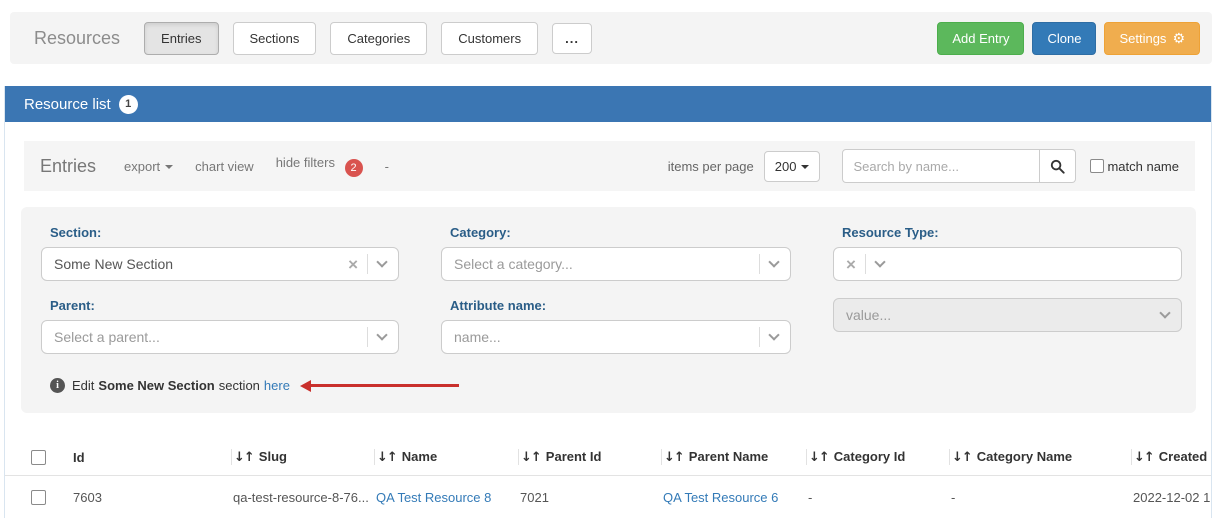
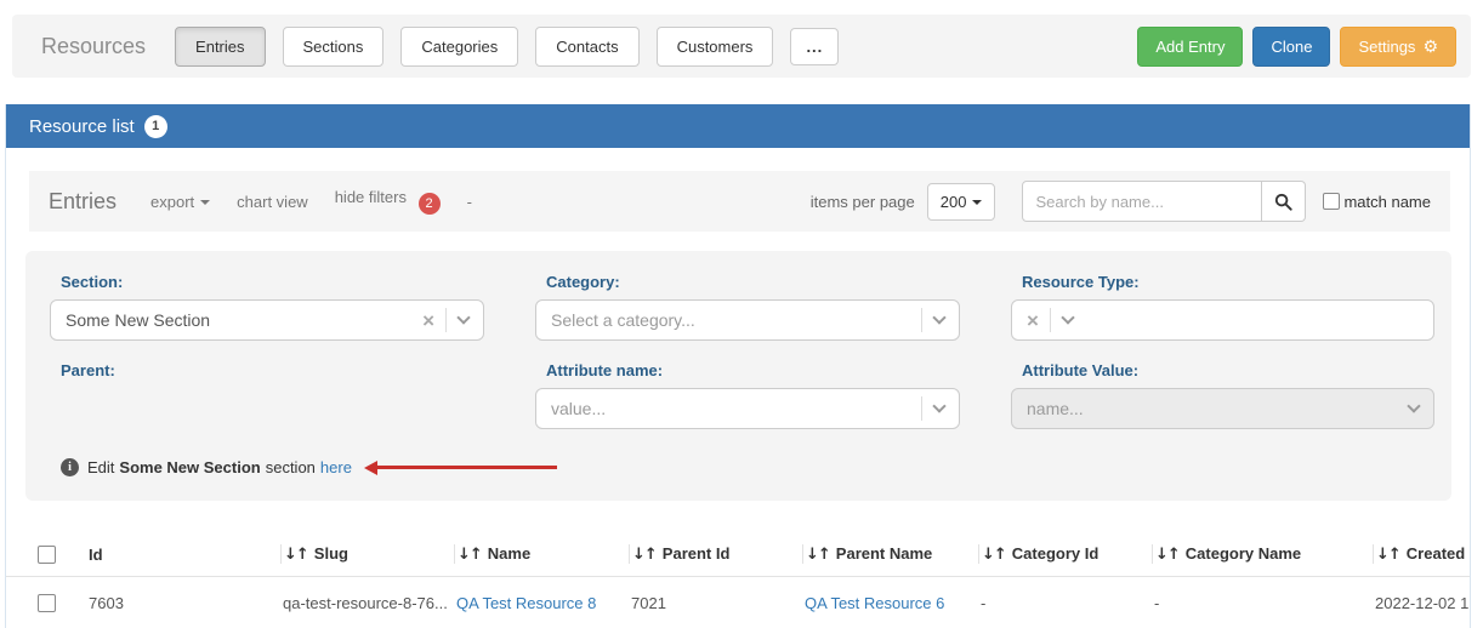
  Resources
  Entries
  Sections
  Categories
+ Contacts
  Customers
  ...
  Add Entry
  Clone
  Settings
  ⚙
  Resource list
  1
  Entries
  export
  chart view
  hide filters 2
  -
  items per page
  200
  Search by name...
  match name
  Section:
  Some New Section
  ×
  Category:
  Select a category...
  Resource Type:
  ×
  Parent:
- Select a parent...
  Attribute name:
- name...
+ value...
+ Attribute Value:
- value...
+ name...
  i
  Edit
  Some New Section
  section
  here
  Id
  ↓↑ Slug
  ↓↑ Name
  ↓↑ Parent Id
  ↓↑ Parent Name
  ↓↑ Category Id
  ↓↑ Category Name
  ↓↑ Created
  7603
  qa-test-resource-8-76...
  QA Test Resource 8
  7021
  QA Test Resource 6
  -
  -
  2022-12-02 1
